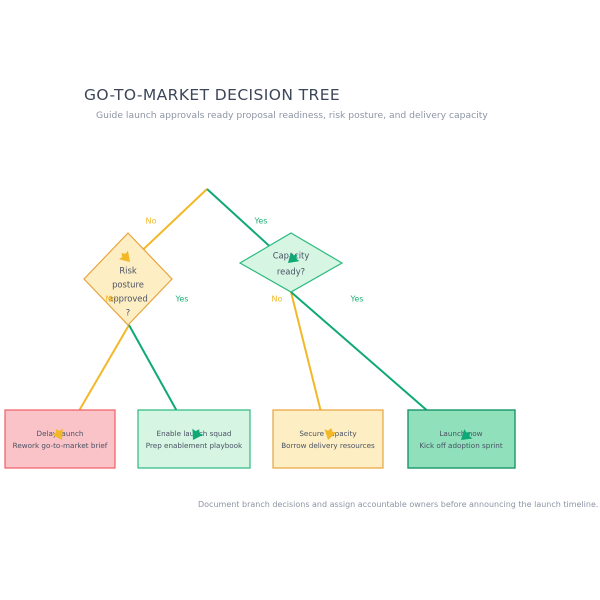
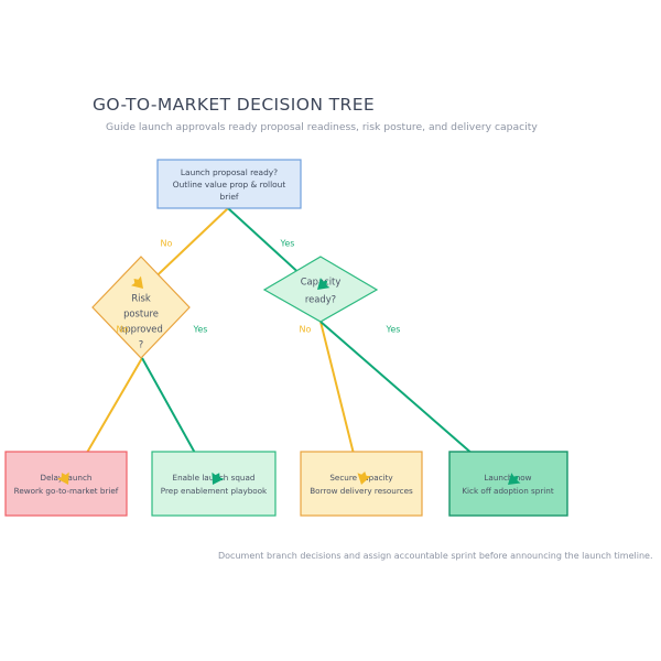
  GO-TO-MARKET DECISION TREE
  Guide launch approvals ready proposal readiness, risk posture, and delivery capacity
+ Launch proposal ready?
+ Outline value prop & rollout
+ brief
  Risk
  posture
  approved
  ?
  Capity
  ready?
  Delayaunch
  Rework go-to-market brief
  Enable lauch squad
  Prep enablement playbook
  Securepacity
  Borrow delivery resources
  Launcow
  Kick off adoption sprint
  No
  Yes
  No
  Yes
  No
  Yes
- Document branch decisions and assign accountable owners before announcing the launch timeline.
+ Document branch decisions and assign accountable sprint before announcing the launch timeline.
